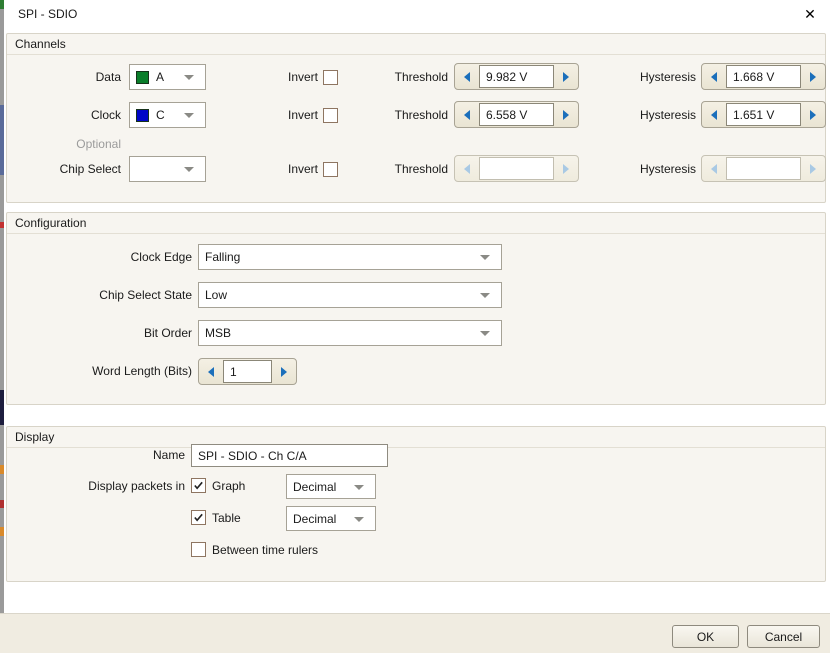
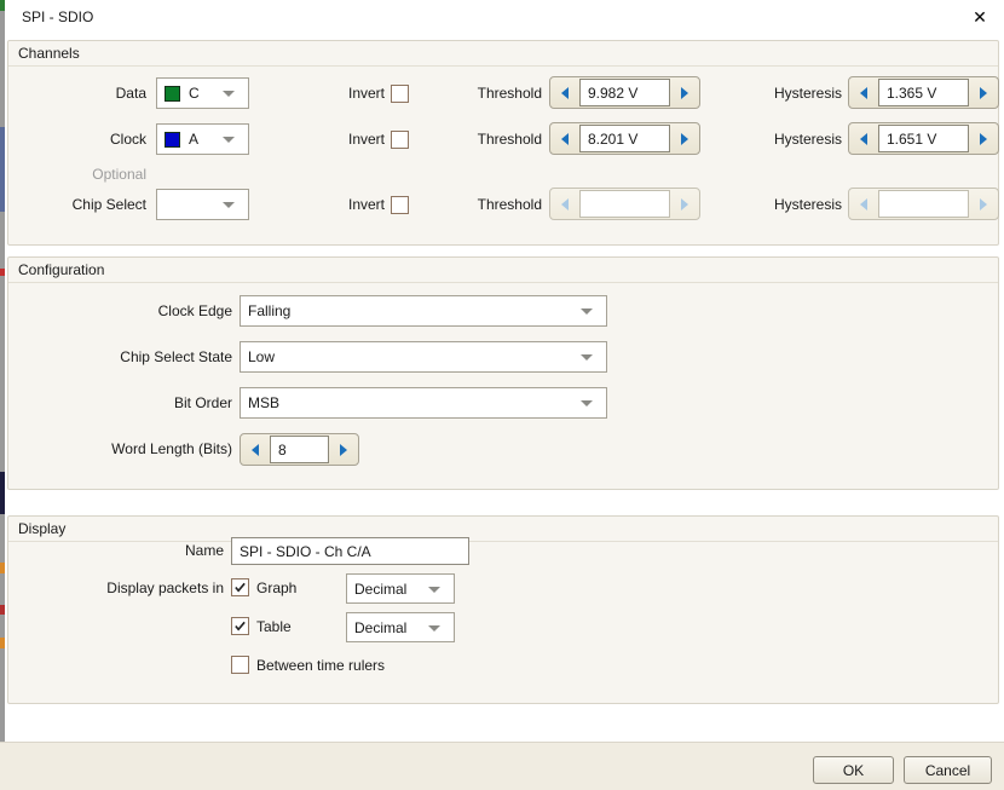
  SPI - SDIO
  ✕
  Channels
  Data
- A
+ C
  Invert
  Threshold
  9.982 V
  Hysteresis
- 1.668 V
+ 1.365 V
  Clock
- C
+ A
  Invert
  Threshold
- 6.558 V
+ 8.201 V
  Hysteresis
  1.651 V
  Optional
  Chip Select
  Invert
  Threshold
  Hysteresis
  Configuration
  Clock Edge
  Falling
  Chip Select State
  Low
  Bit Order
  MSB
  Word Length (Bits)
- 1
+ 8
  Display
  Name
  SPI - SDIO - Ch C/A
  Display packets in
  Graph
  Decimal
  Table
  Decimal
  Between time rulers
  OK
  Cancel
